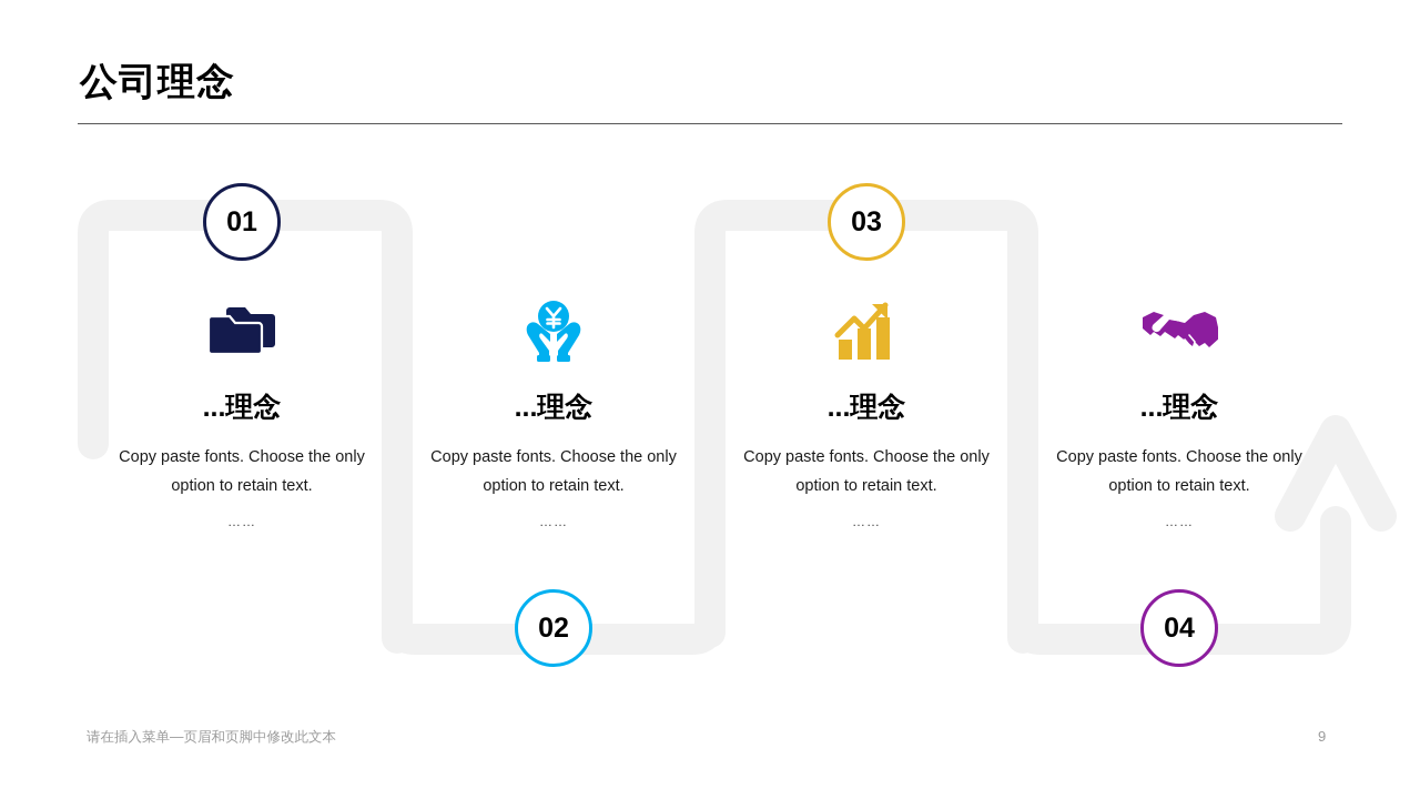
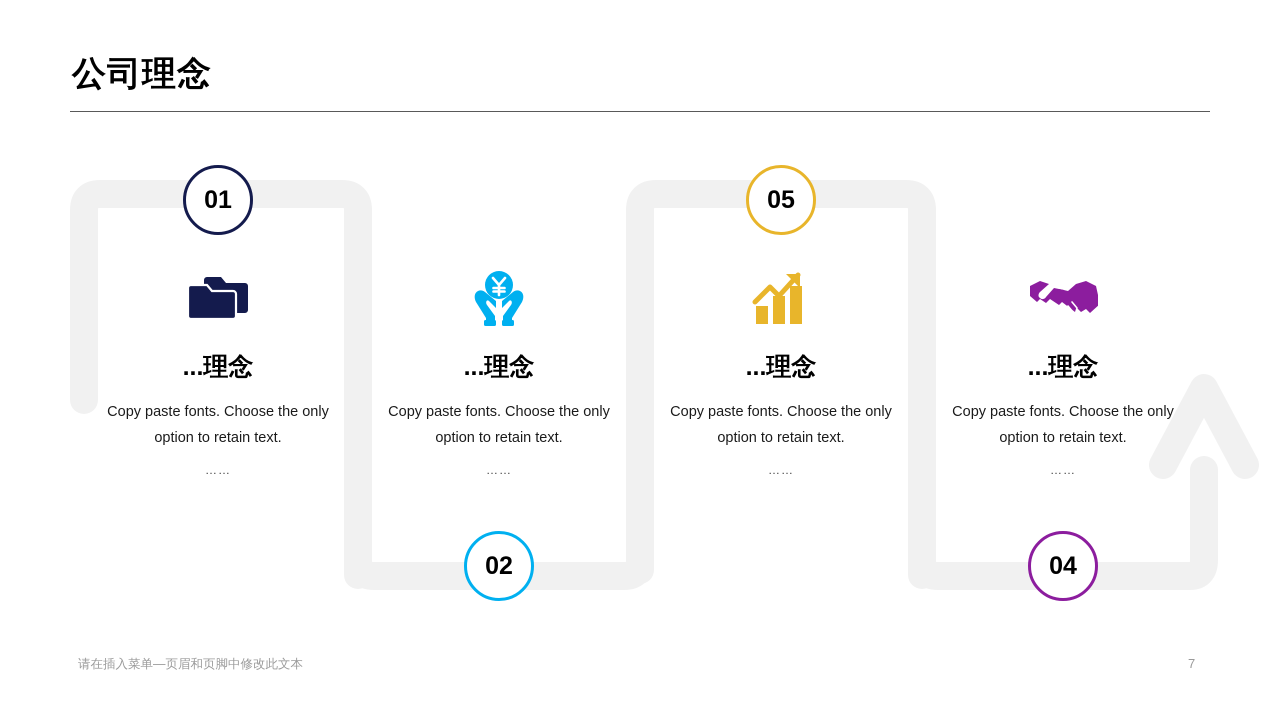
  公司理念
  ...理念
  Copy paste fonts. Choose the only option to retain text.
  ……
  ...理念
  Copy paste fonts. Choose the only option to retain text.
  ……
  ...理念
  Copy paste fonts. Choose the only option to retain text.
  ……
  ...理念
  Copy paste fonts. Choose the only option to retain text.
  ……
  01
  02
- 03
+ 05
  04
  请在插入菜单—页眉和页脚中修改此文本
- 9
+ 7
